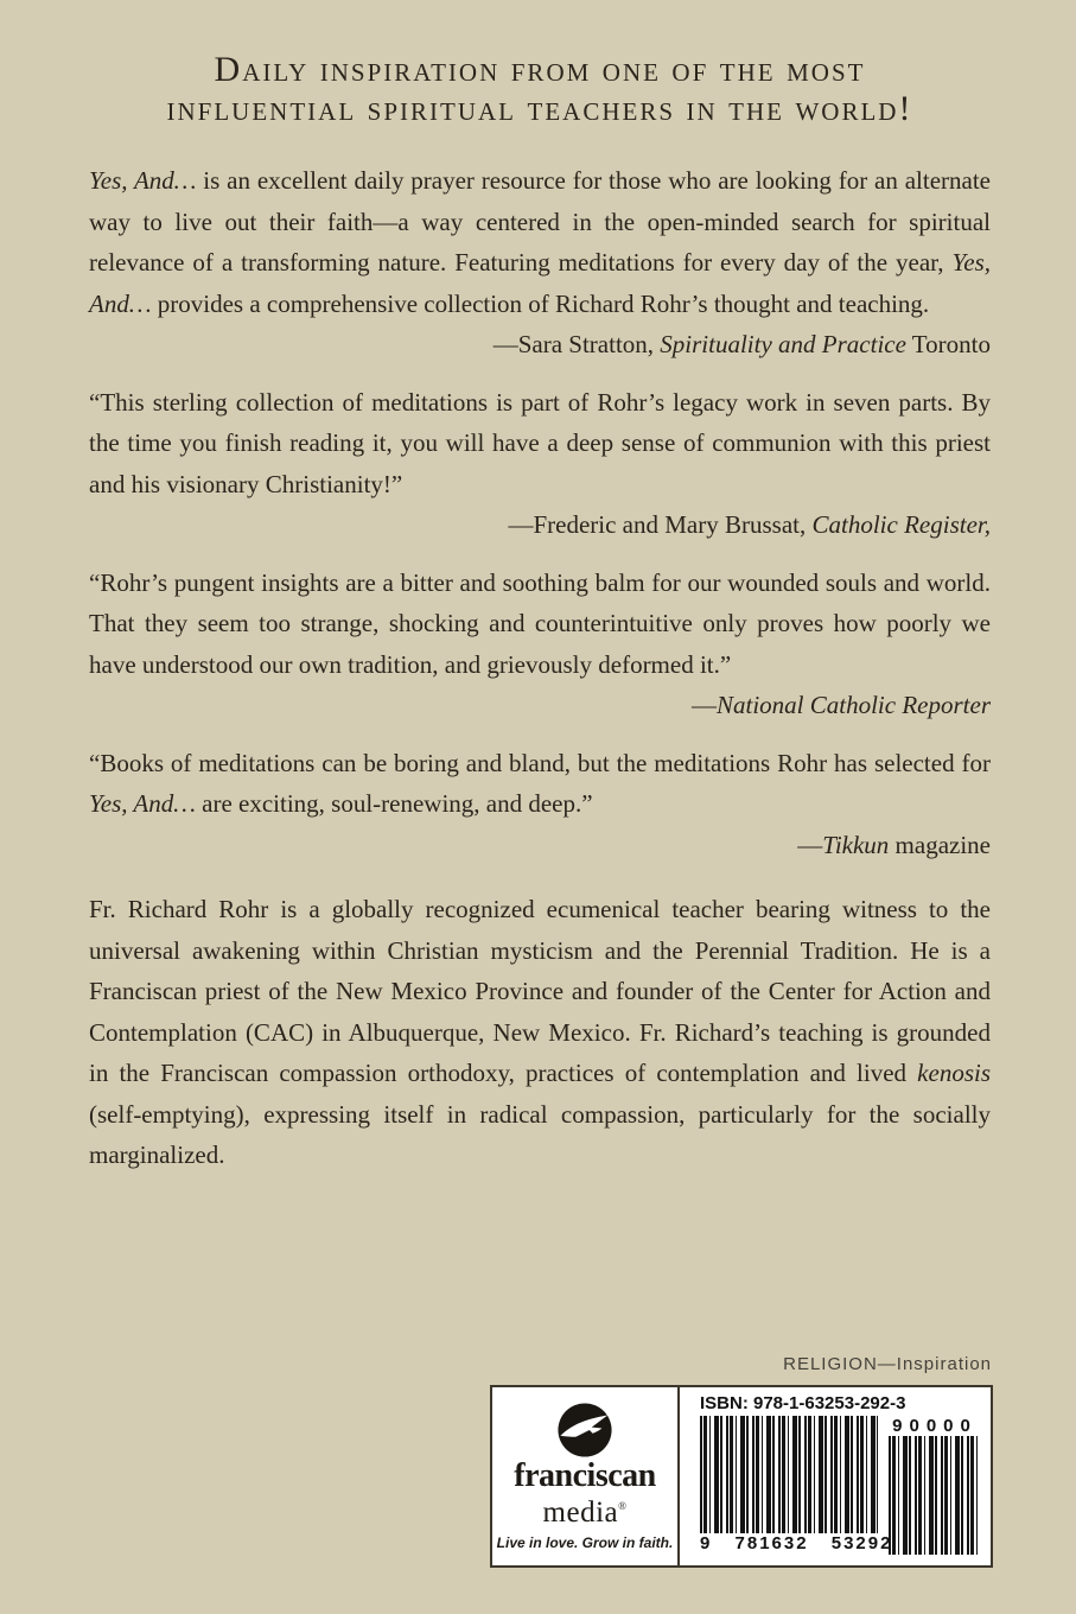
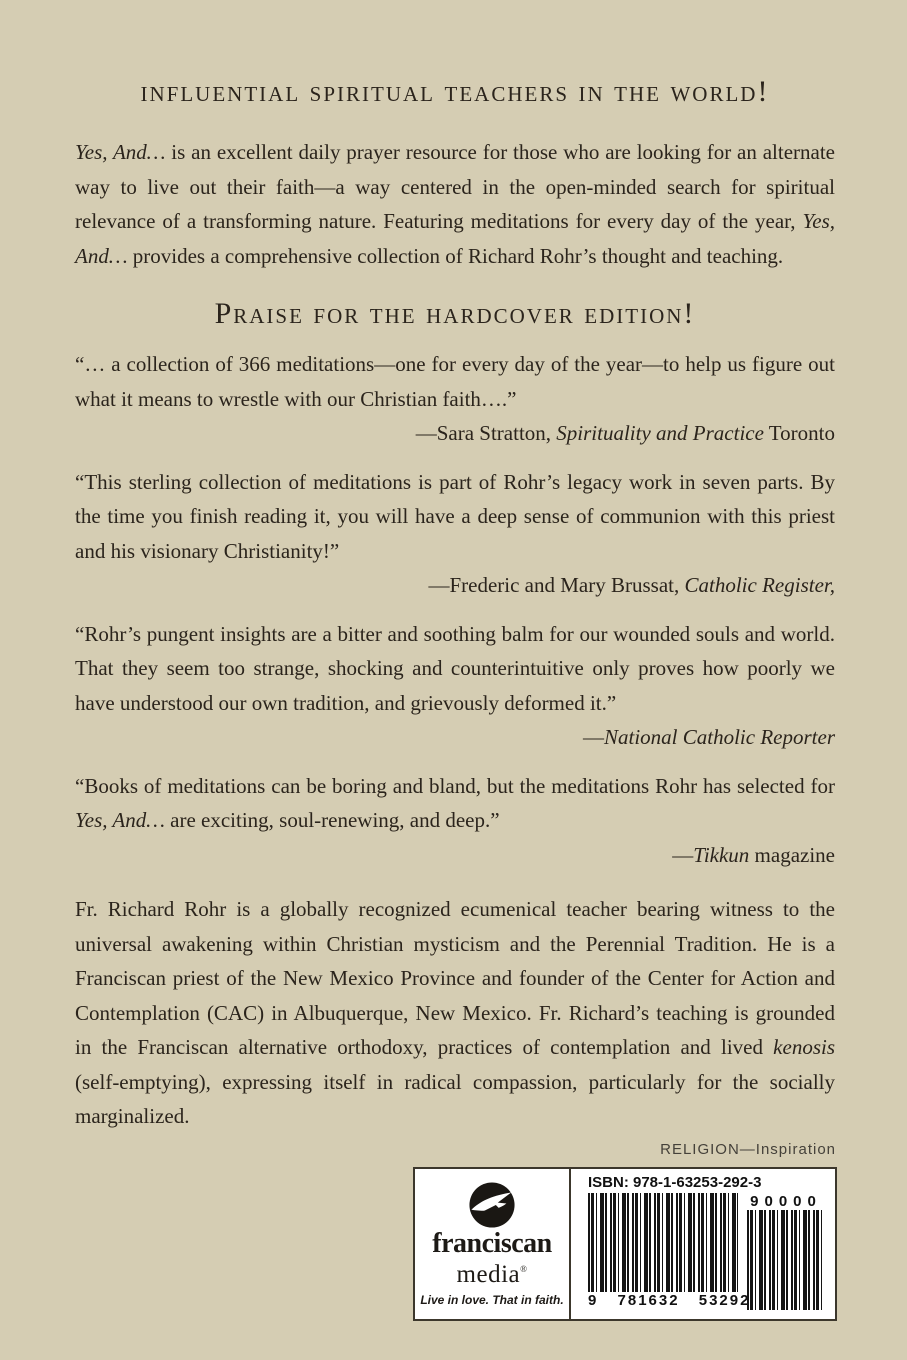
- Daily inspiration from one of the most
  influential spiritual teachers in the world!
  Yes, And… is an excellent daily prayer resource for those who are looking for an alternate way to live out their faith—a way centered in the open-minded search for spiritual relevance of a transforming nature. Featuring meditations for every day of the year, Yes, And… provides a comprehensive collection of Richard Rohr’s thought and teaching.
+ Praise for the hardcover edition!
+ “… a collection of 366 meditations—one for every day of the year—to help us figure out what it means to wrestle with our Christian faith….”
  —Sara Stratton, Spirituality and Practice Toronto
  “This sterling collection of meditations is part of Rohr’s legacy work in seven parts. By the time you finish reading it, you will have a deep sense of communion with this priest and his visionary Christianity!”
  —Frederic and Mary Brussat, Catholic Register,
  “Rohr’s pungent insights are a bitter and soothing balm for our wounded souls and world. That they seem too strange, shocking and counterintuitive only proves how poorly we have understood our own tradition, and grievously deformed it.”
  —National Catholic Reporter
  “Books of meditations can be boring and bland, but the meditations Rohr has selected for Yes, And… are exciting, soul-renewing, and deep.”
  —Tikkun magazine
- Fr. Richard Rohr is a globally recognized ecumenical teacher bearing witness to the universal awakening within Christian mysticism and the Perennial Tradition. He is a Franciscan priest of the New Mexico Province and founder of the Center for Action and Contemplation (CAC) in Albuquerque, New Mexico. Fr. Richard’s teaching is grounded in the Franciscan compassion orthodoxy, practices of contemplation and lived kenosis (self-emptying), expressing itself in radical compassion, particularly for the socially marginalized.
+ Fr. Richard Rohr is a globally recognized ecumenical teacher bearing witness to the universal awakening within Christian mysticism and the Perennial Tradition. He is a Franciscan priest of the New Mexico Province and founder of the Center for Action and Contemplation (CAC) in Albuquerque, New Mexico. Fr. Richard’s teaching is grounded in the Franciscan alternative orthodoxy, practices of contemplation and lived kenosis (self-emptying), expressing itself in radical compassion, particularly for the socially marginalized.
  RELIGION—Inspiration
  franciscan
  media®
- Live in love. Grow in faith.
+ Live in love. That in faith.
  ISBN: 978-1-63253-292-3
  9 781632 53292
  90000
